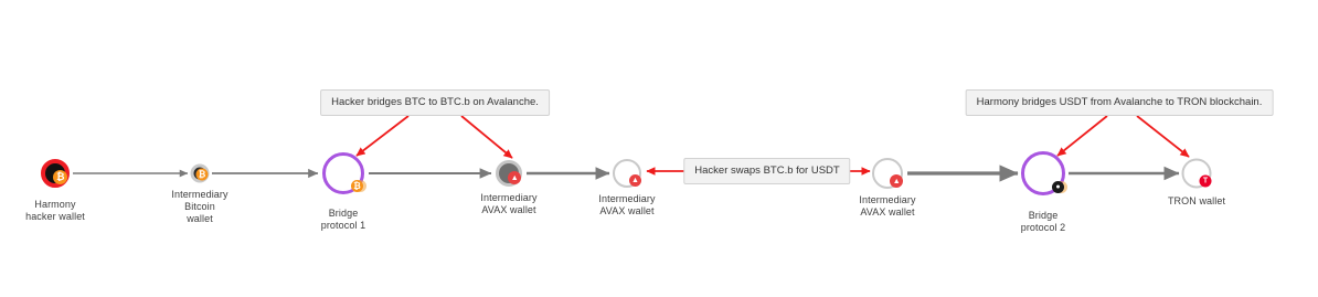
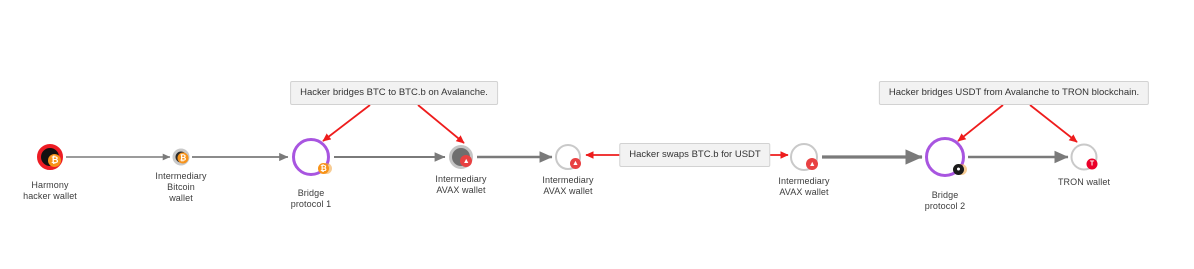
  ₿
  Harmony
  hacker wallet
  ₿
  Intermediary
  Bitcoin
  wallet
  ₿
  Bridge
  protocol 1
  Intermediary
  AVAX wallet
  Intermediary
  AVAX wallet
  Intermediary
  AVAX wallet
  Bridge
  protocol 2
  TRON wallet
  Hacker bridges BTC to BTC.b on Avalanche.
  Hacker swaps BTC.b for USDT
- Harmony bridges USDT from Avalanche to TRON blockchain.
+ Hacker bridges USDT from Avalanche to TRON blockchain.
